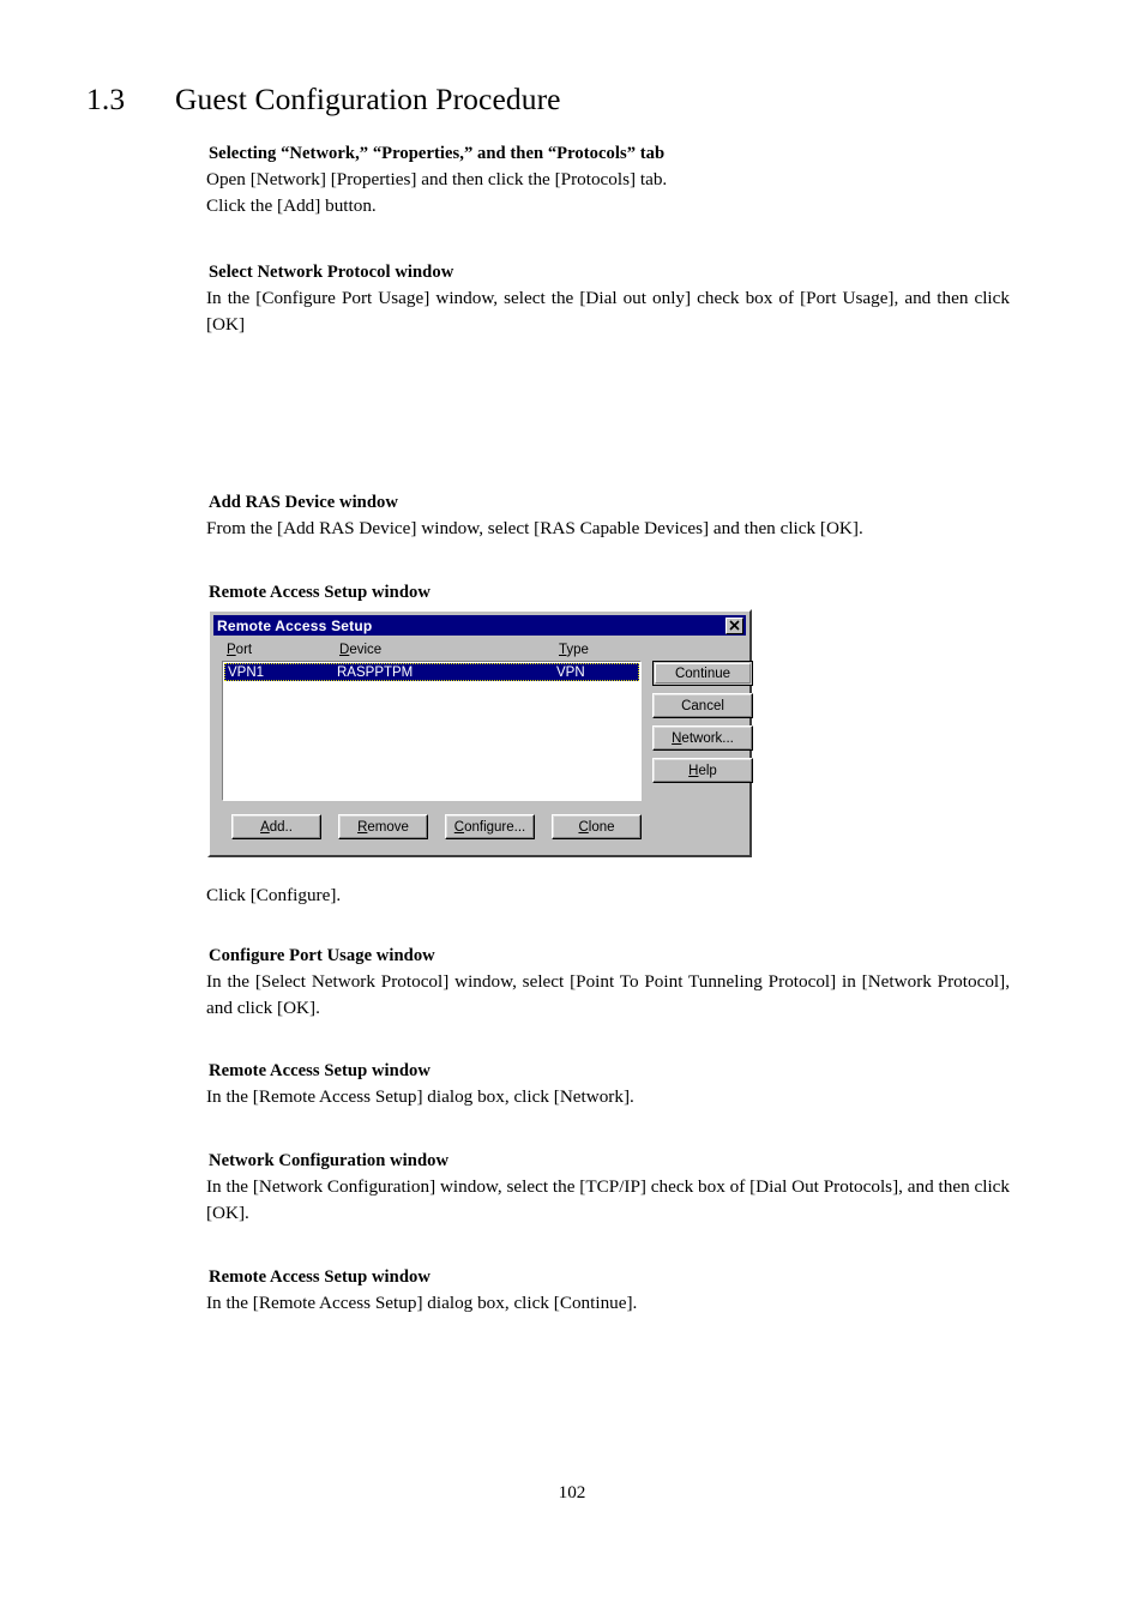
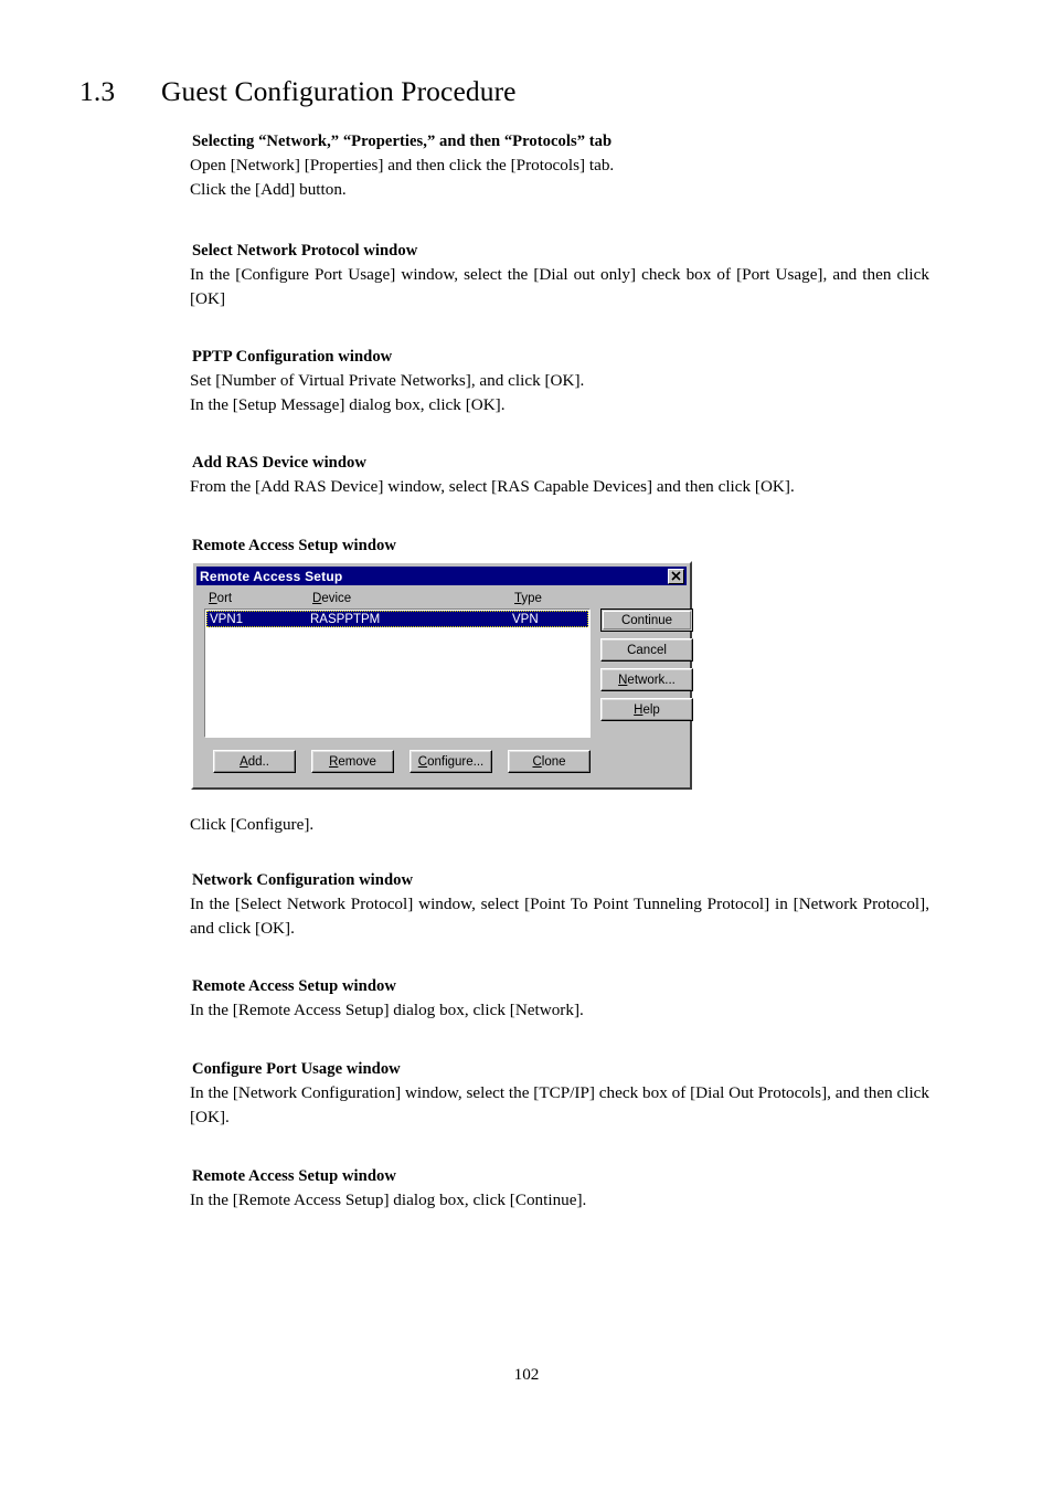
  1.3
  Guest Configuration Procedure
  Selecting “Network,” “Properties,” and then “Protocols” tab
  Open [Network] [Properties] and then click the [Protocols] tab.
  Click the [Add] button.
  Select Network Protocol window
  In the [Configure Port Usage] window, select the [Dial out only] check box of [Port Usage], and then click [OK]
+ PPTP Configuration window
+ Set [Number of Virtual Private Networks], and click [OK].
+ In the [Setup Message] dialog box, click [OK].
  Add RAS Device window
  From the [Add RAS Device] window, select [RAS Capable Devices] and then click [OK].
  Remote Access Setup window
  Remote Access Setup
  Port
  Device
  Type
  VPN1
  RASPPTPM
  VPN
  Continue
  Cancel
  N
  etwork...
  H
  elp
  A
  dd..
  R
  emove
  C
  onfigure...
  C
  lone
  Click [Configure].
- Configure Port Usage window
+ Network Configuration window
  In the [Select Network Protocol] window, select [Point To Point Tunneling Protocol] in [Network Protocol], and click [OK].
  Remote Access Setup window
  In the [Remote Access Setup] dialog box, click [Network].
- Network Configuration window
+ Configure Port Usage window
  In the [Network Configuration] window, select the [TCP/IP] check box of [Dial Out Protocols], and then click [OK].
  Remote Access Setup window
  In the [Remote Access Setup] dialog box, click [Continue].
  102
